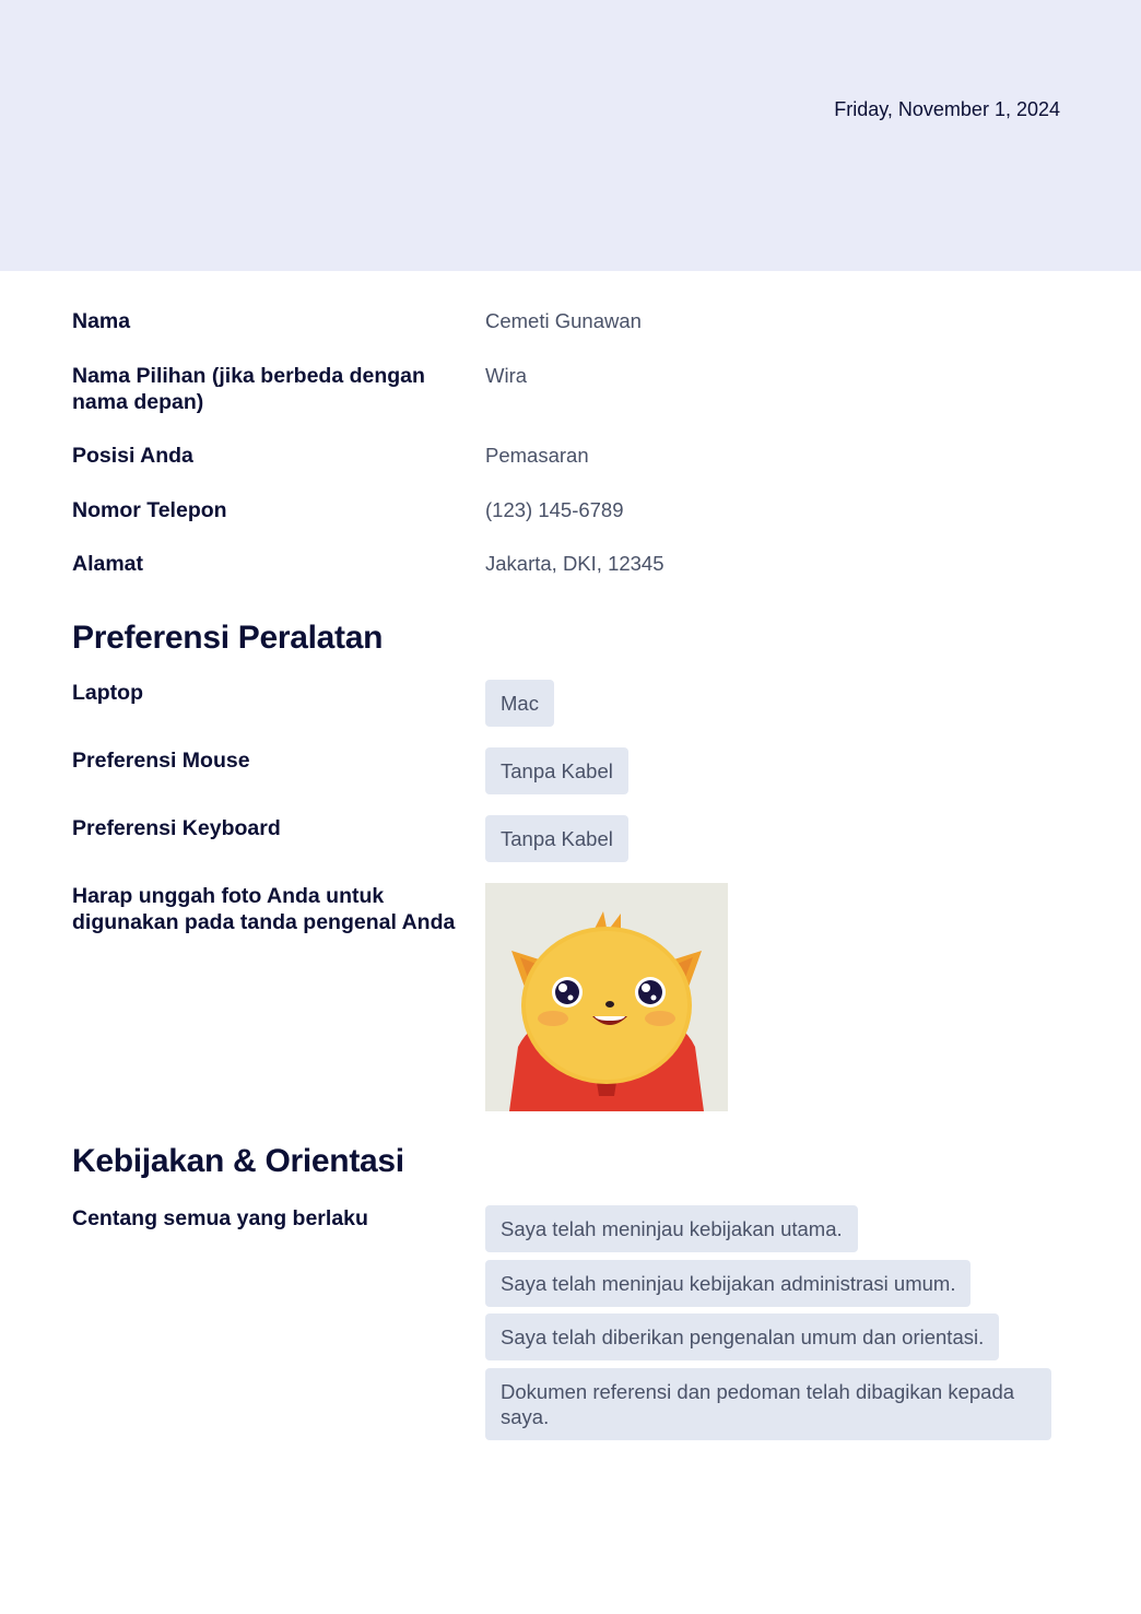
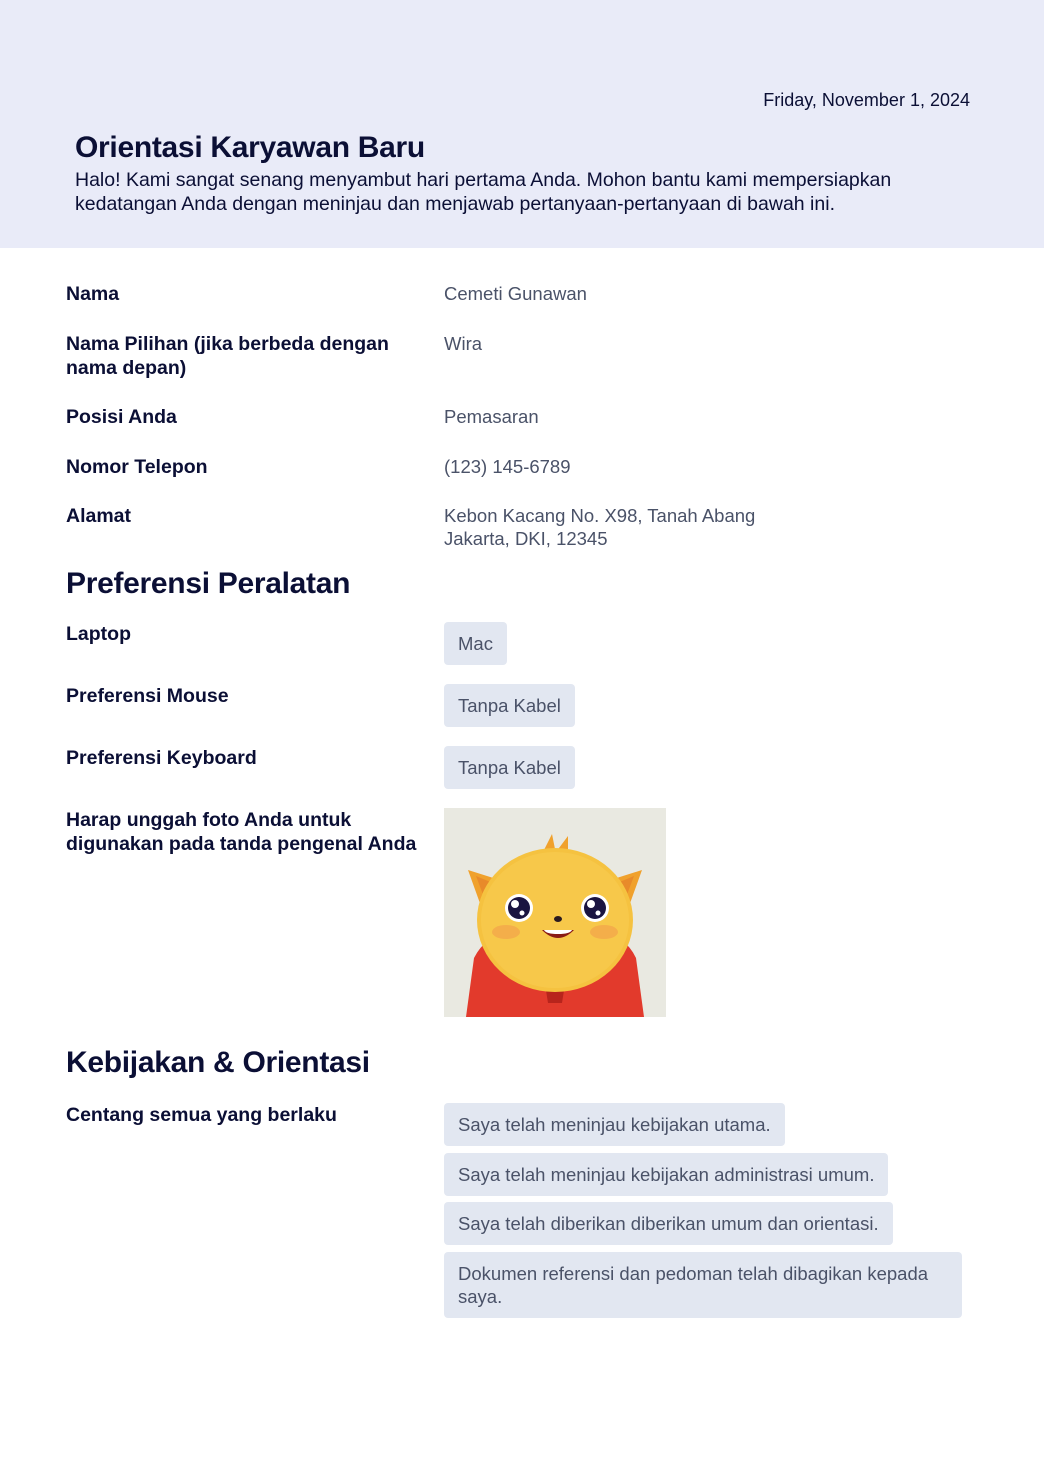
  Friday, November 1, 2024
+ Orientasi Karyawan Baru
+ Halo! Kami sangat senang menyambut hari pertama Anda. Mohon bantu kami mempersiapkan kedatangan Anda dengan meninjau dan menjawab pertanyaan-pertanyaan di bawah ini.
  Nama
  Cemeti Gunawan
  Nama Pilihan (jika berbeda dengan nama depan)
  Wira
  Posisi Anda
  Pemasaran
  Nomor Telepon
  (123) 145-6789
  Alamat
+ Kebon Kacang No. X98, Tanah Abang
  Jakarta, DKI, 12345
  Preferensi Peralatan
  Laptop
  Mac
  Preferensi Mouse
  Tanpa Kabel
  Preferensi Keyboard
  Tanpa Kabel
  Harap unggah foto Anda untuk digunakan pada tanda pengenal Anda
  Kebijakan & Orientasi
  Centang semua yang berlaku
  Saya telah meninjau kebijakan utama.
  Saya telah meninjau kebijakan administrasi umum.
- Saya telah diberikan pengenalan umum dan orientasi.
+ Saya telah diberikan diberikan umum dan orientasi.
  Dokumen referensi dan pedoman telah dibagikan kepada saya.
